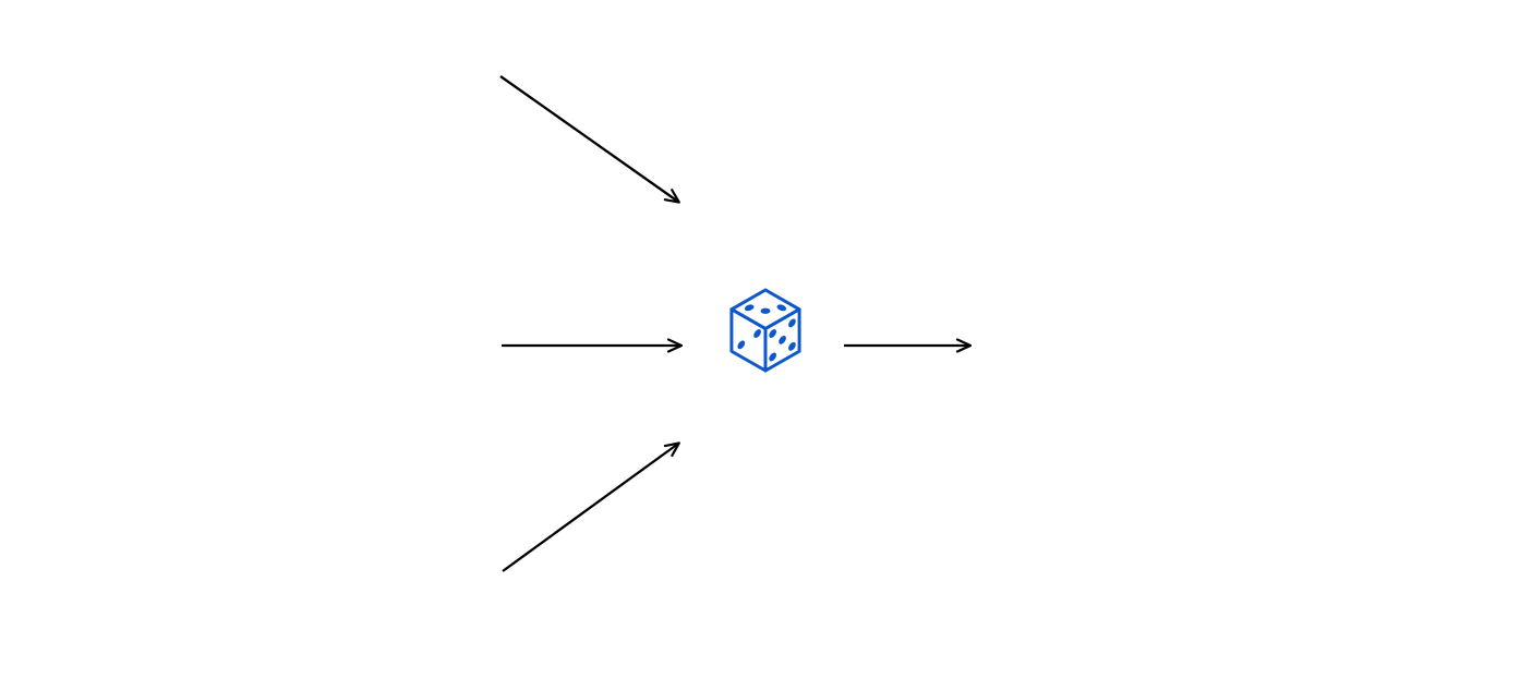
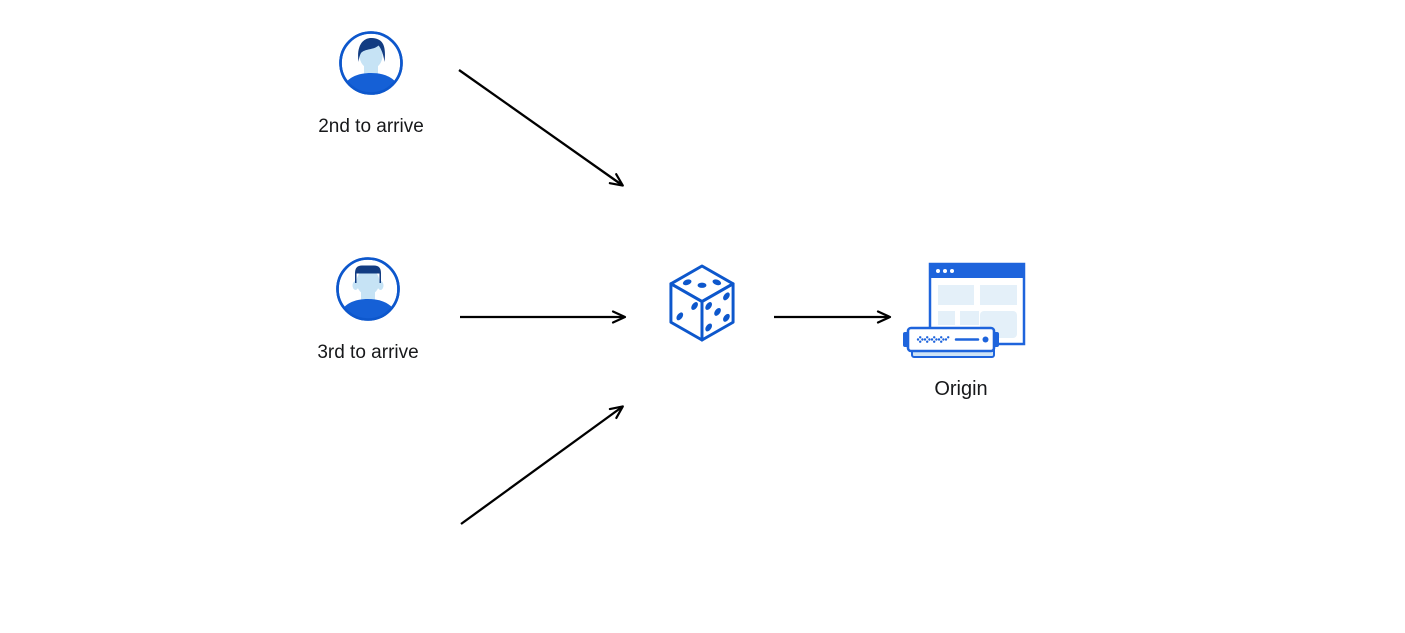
+ 2nd to arrive
+ 3rd to arrive
+ Origin
